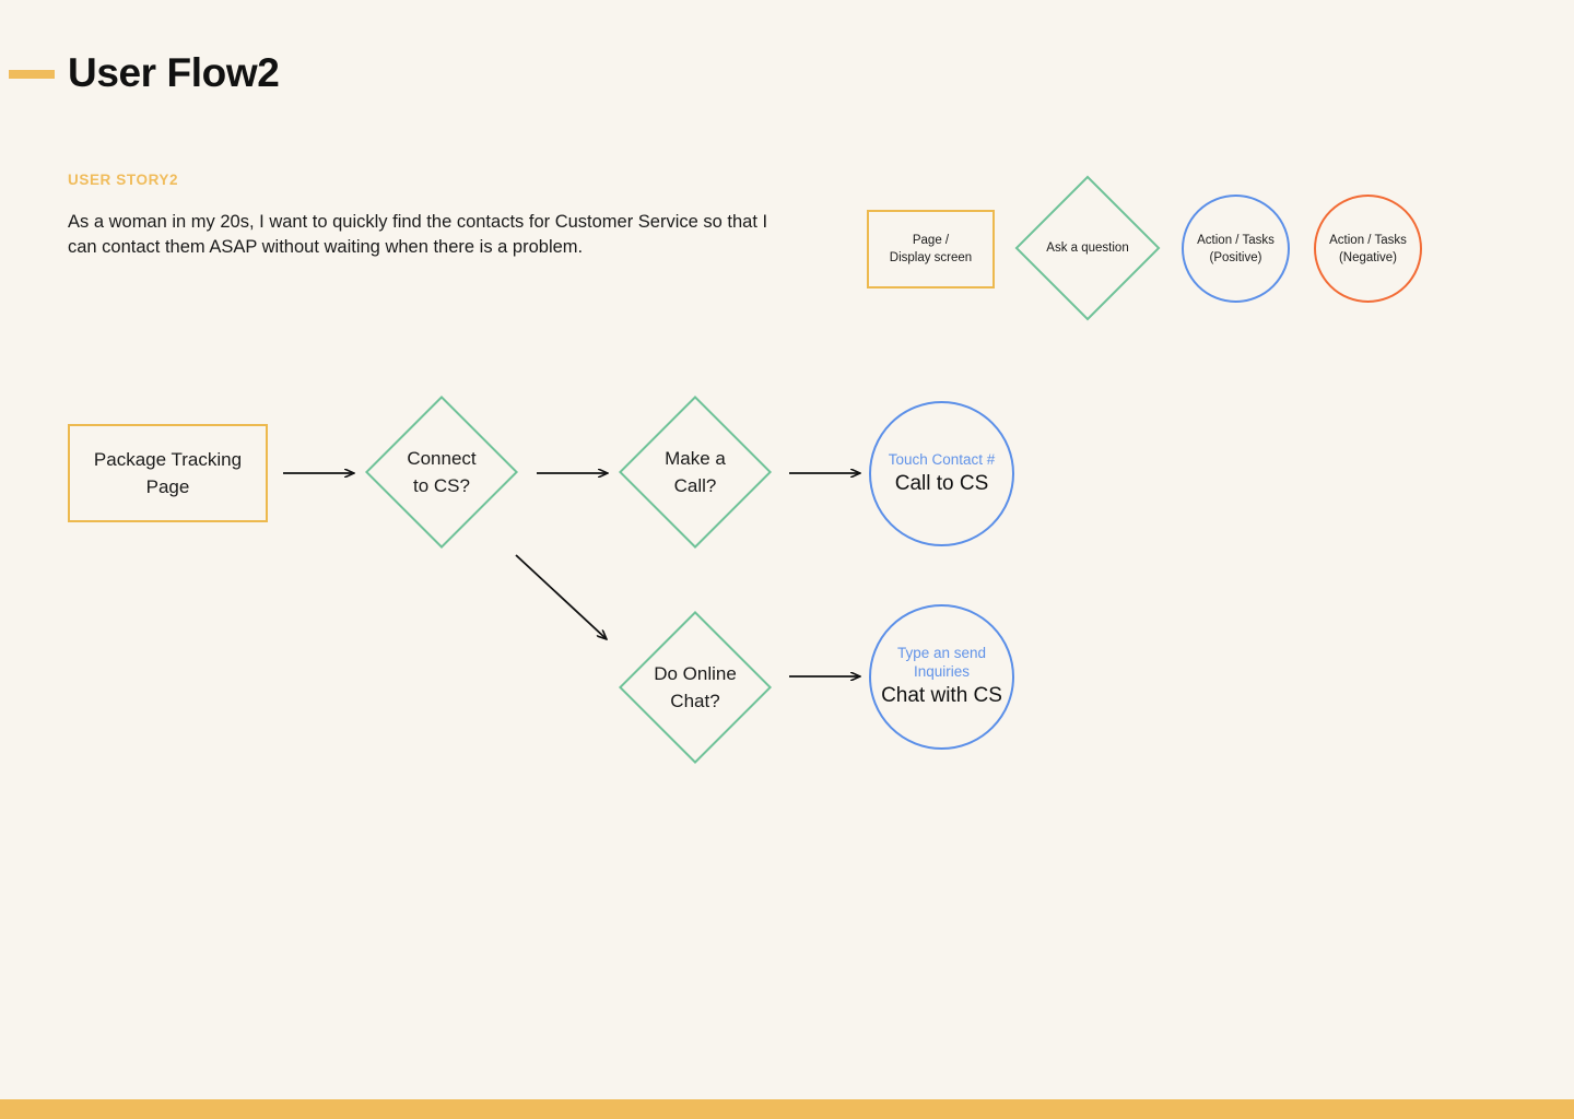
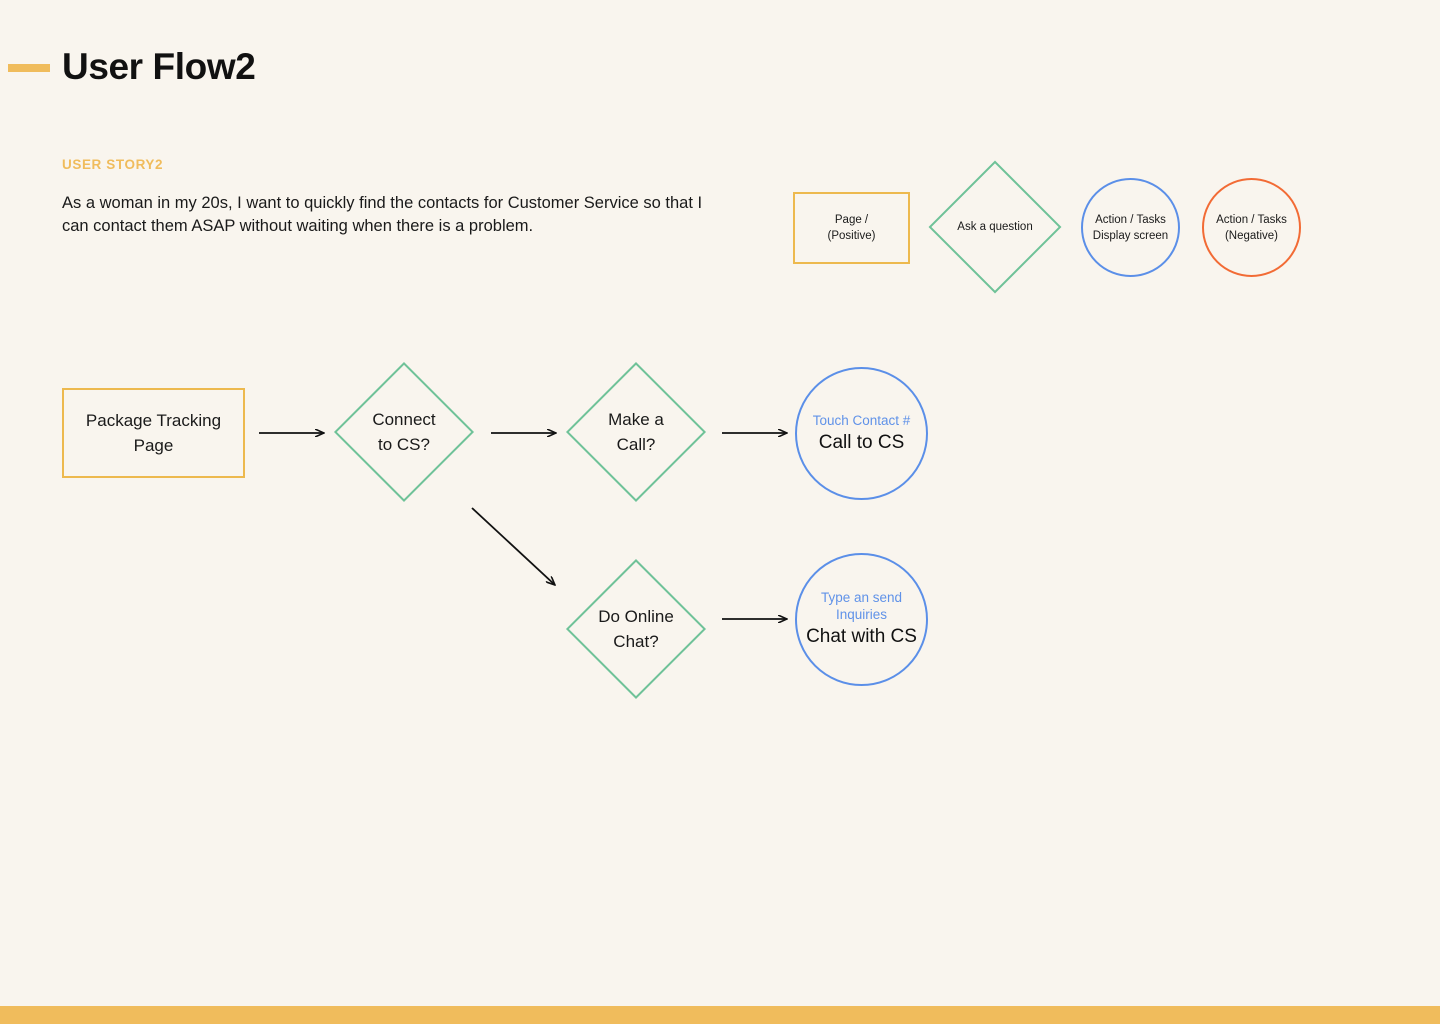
  User Flow2
  USER STORY2
  As a woman in my 20s, I want to quickly find the contacts for Customer Service so that I can contact them ASAP without waiting when there is a problem.
  Page /
- Display screen
+ (Positive)
  Ask a question
  Action / Tasks
- (Positive)
+ Display screen
  Action / Tasks
  (Negative)
  Package Tracking
  Page
  Connect
  to CS?
  Make a
  Call?
  Do Online
  Chat?
  Touch Contact #
  Call to CS
  Type an send
  Inquiries
  Chat with CS
